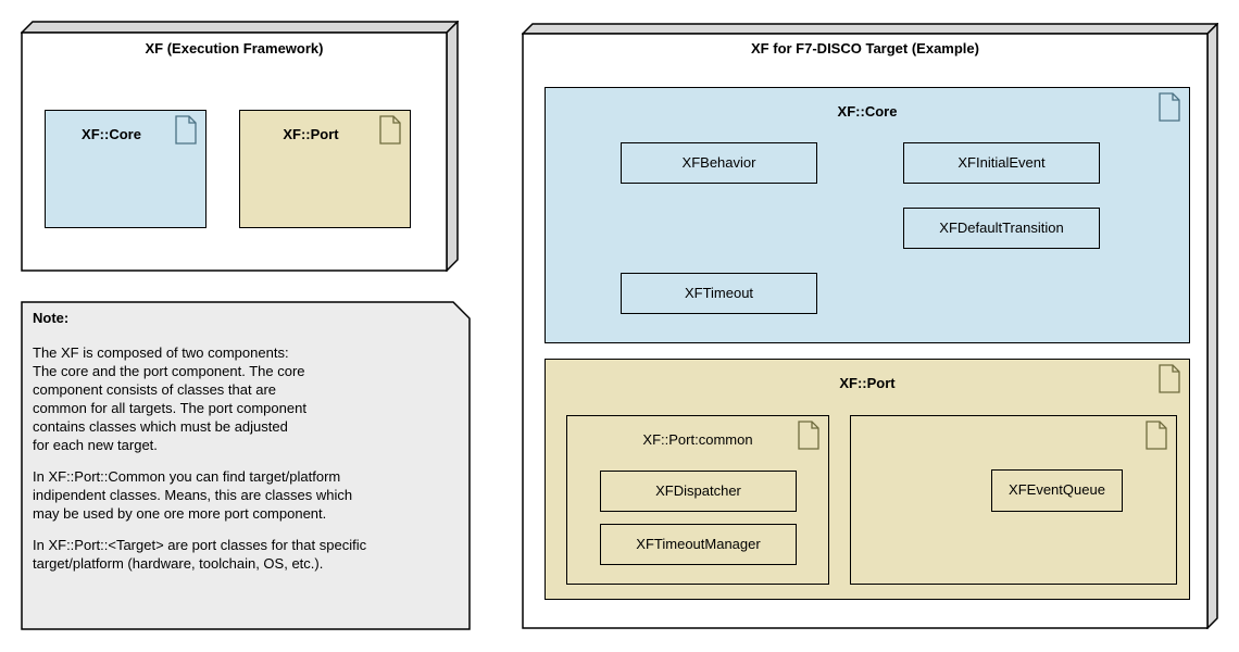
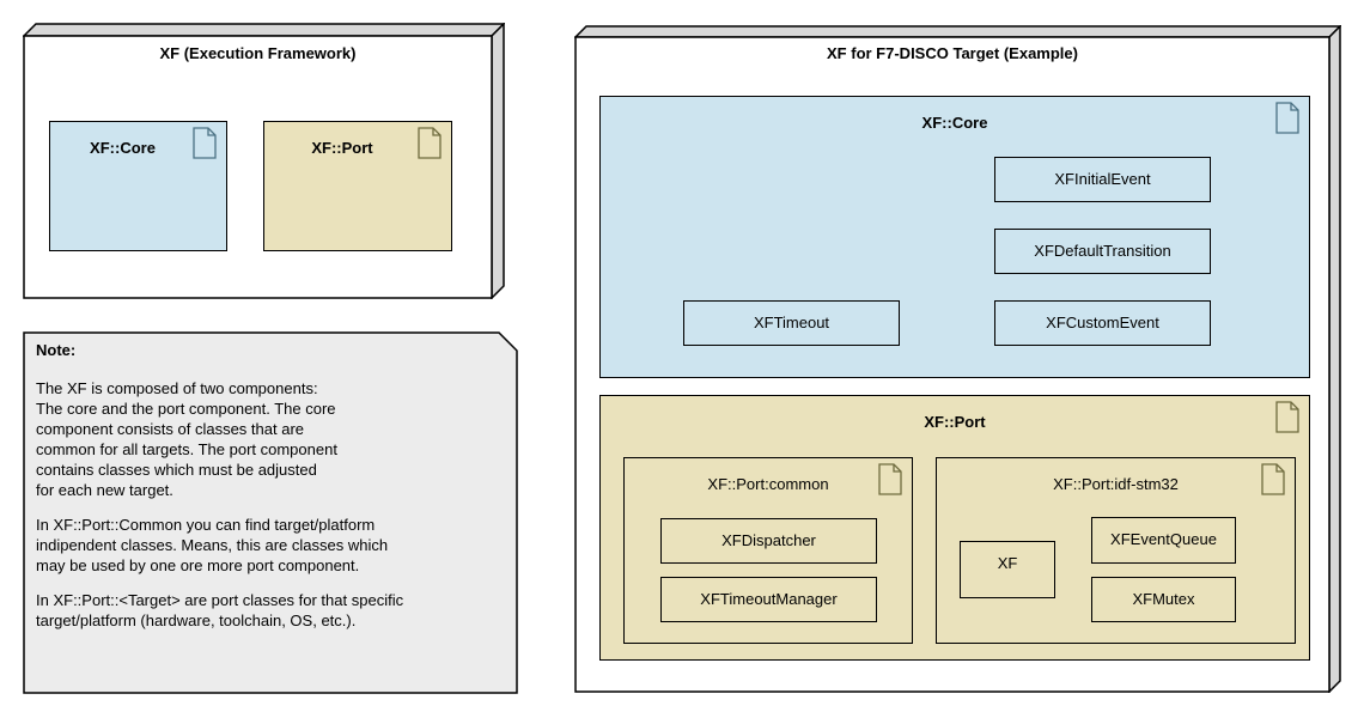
  XF (Execution Framework)
  XF::Core
  XF::Port
  Note:
  The XF is composed of two components:
  The core and the port component. The core
  component consists of classes that are
  common for all targets. The port component
  contains classes which must be adjusted
  for each new target.
  In XF::Port::Common you can find target/platform
  indipendent classes. Means, this are classes which
  may be used by one ore more port component.
  In XF::Port::<Target> are port classes for that specific
  target/platform (hardware, toolchain, OS, etc.).
  XF for F7-DISCO Target (Example)
  XF::Core
- XFBehavior
  XFInitialEvent
  XFDefaultTransition
  XFTimeout
+ XFCustomEvent
  XF::Port
  XF::Port:common
  XFDispatcher
  XFTimeoutManager
+ XF::Port:idf-stm32
+ XF
  XFEventQueue
+ XFMutex
